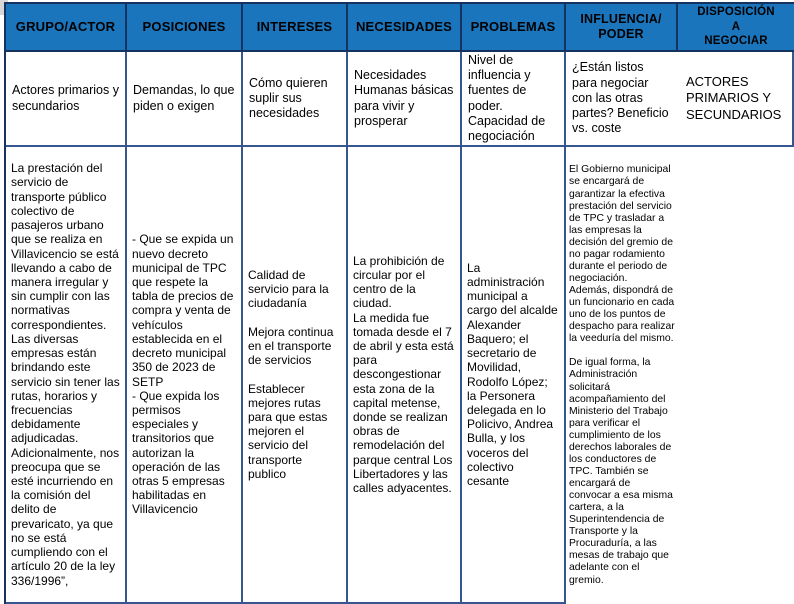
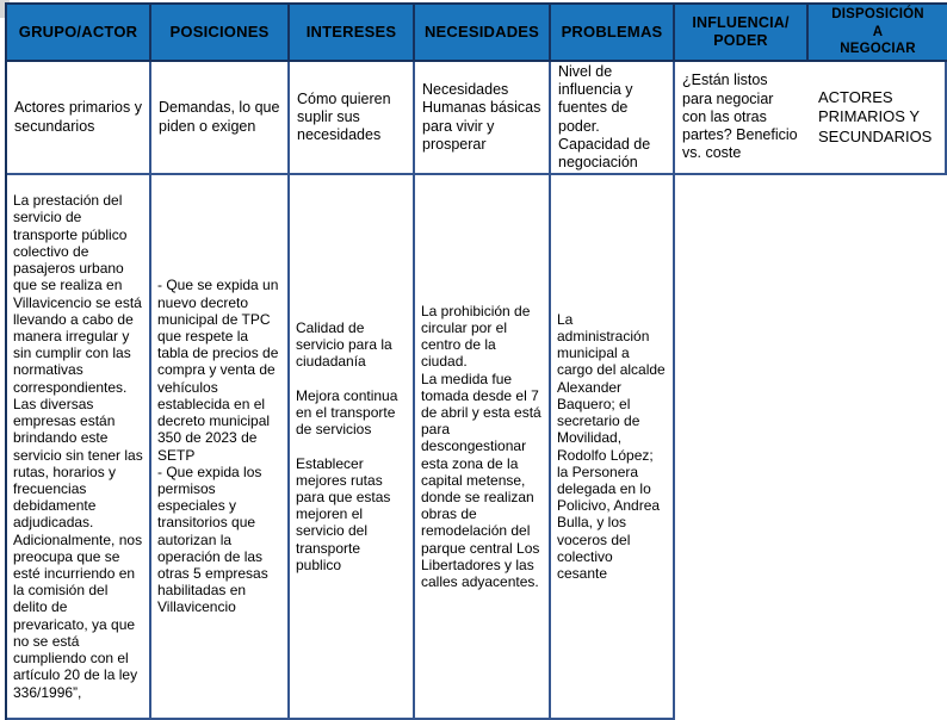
  GRUPO/ACTOR
  POSICIONES
  INTERESES
  NECESIDADES
  PROBLEMAS
  INFLUENCIA/ PODER
  DISPOSICIÓN
  A
  NEGOCIAR
  Actores primarios y secundarios
  Demandas, lo que piden o exigen
  Cómo quieren suplir sus necesidades
  Necesidades Humanas básicas para vivir y prosperar
  Nivel de influencia y fuentes de poder. Capacidad de negociación
  ¿Están listos para negociar con las otras partes? Beneficio vs. coste
  ACTORES PRIMARIOS Y SECUNDARIOS
  La prestación del servicio de transporte público colectivo de pasajeros urbano que se realiza en Villavicencio se está llevando a cabo de manera irregular y sin cumplir con las normativas correspondientes. Las diversas empresas están brindando este servicio sin tener las rutas, horarios y frecuencias debidamente adjudicadas. Adicionalmente, nos preocupa que se esté incurriendo en la comisión del delito de prevaricato, ya que no se está cumpliendo con el artículo 20 de la ley 336/1996”,
  - Que se expida un nuevo decreto municipal de TPC que respete la tabla de precios de compra y venta de vehículos establecida en el decreto municipal 350 de 2023 de SETP
  - Que expida los permisos especiales y transitorios que autorizan la operación de las otras 5 empresas habilitadas en Villavicencio
  Calidad de servicio para la ciudadanía
  Mejora continua en el transporte de servicios
  Establecer mejores rutas para que estas mejoren el servicio del transporte publico
  La prohibición de circular por el centro de la ciudad.
  La medida fue tomada desde el 7 de abril y esta está para descongestionar esta zona de la capital metense, donde se realizan obras de remodelación del parque central Los Libertadores y las calles adyacentes.
  La administración municipal a cargo del alcalde Alexander Baquero; el secretario de Movilidad, Rodolfo López; la Personera delegada en lo Policivo, Andrea Bulla, y los voceros del colectivo cesante
- El Gobierno municipal se encargará de garantizar la efectiva prestación del servicio de TPC y trasladar a las empresas la decisión del gremio de no pagar rodamiento durante el periodo de negociación.
- Además, dispondrá de un funcionario en cada uno de los puntos de despacho para realizar la veeduría del mismo.
- De igual forma, la Administración solicitará acompañamiento del Ministerio del Trabajo para verificar el cumplimiento de los derechos laborales de los conductores de TPC. También se encargará de convocar a esa misma cartera, a la Superintendencia de Transporte y la Procuraduría, a las mesas de trabajo que adelante con el gremio.
